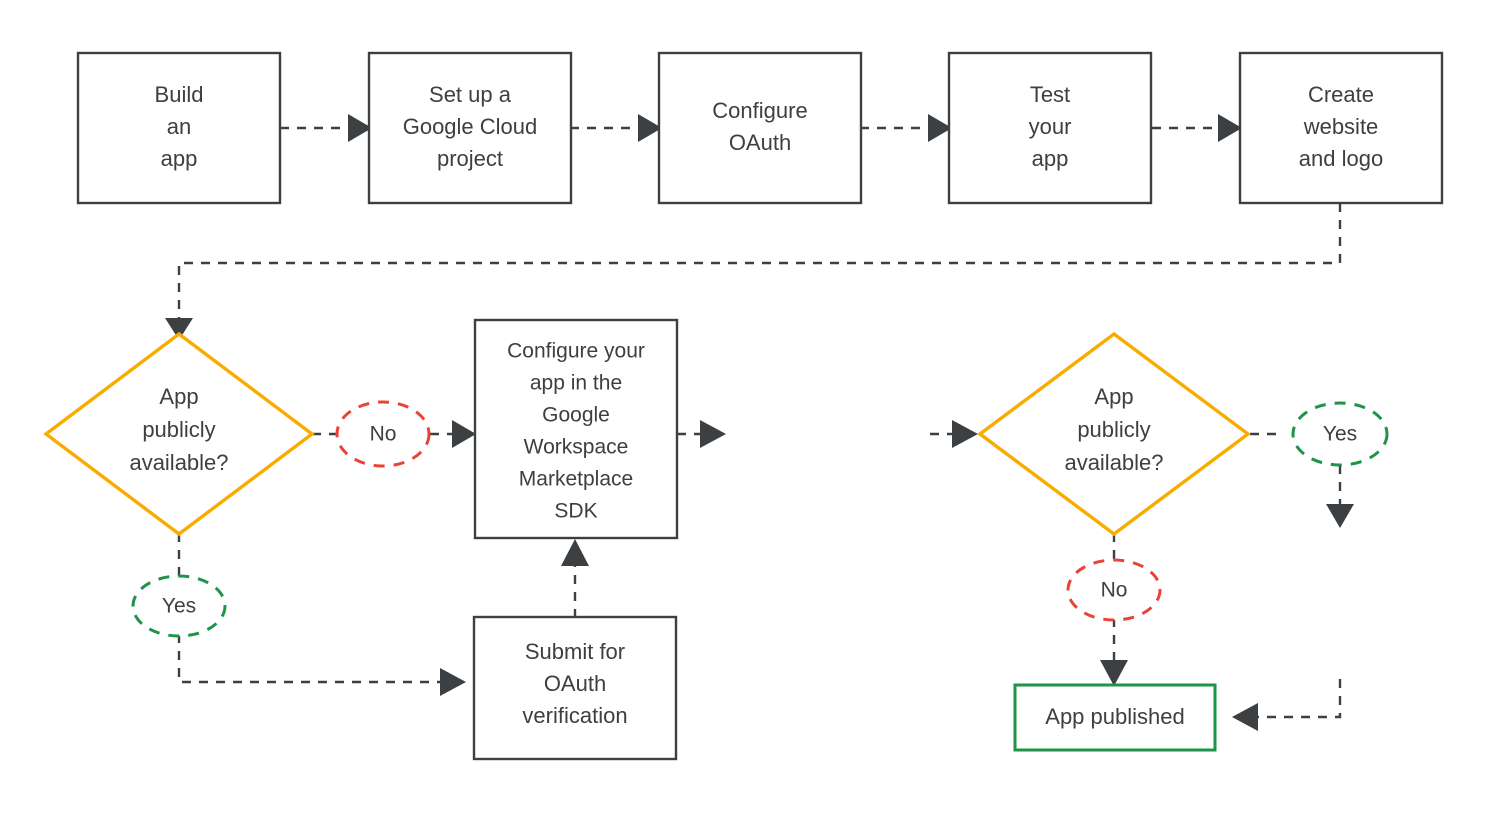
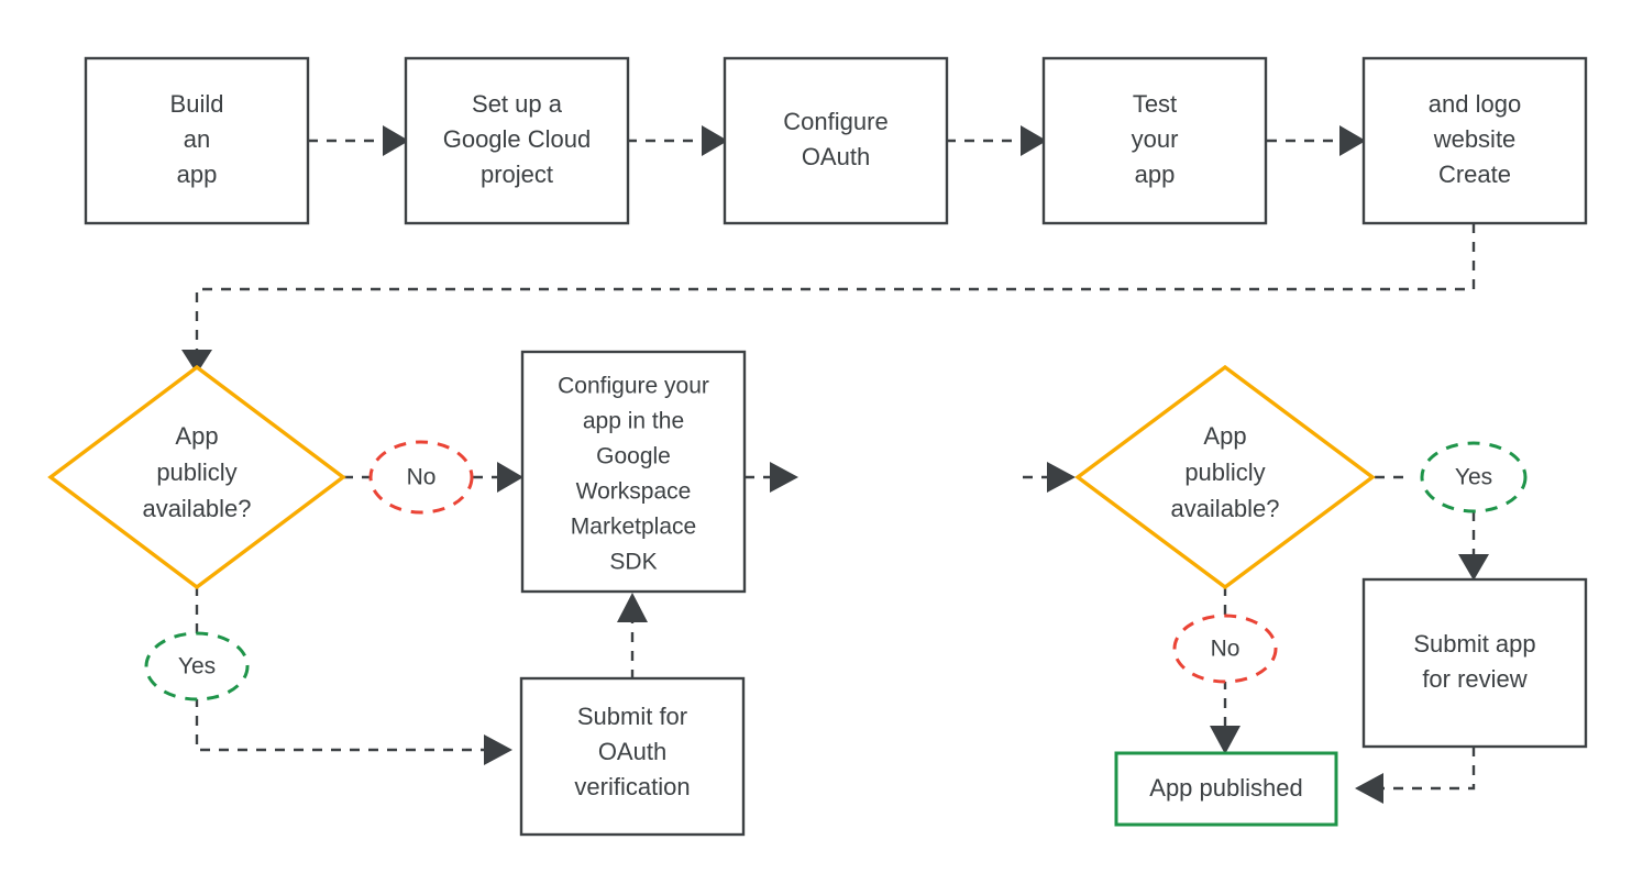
  Build
  an
  app
  Set up a
  Google Cloud
  project
  Configure
  OAuth
  Test
  your
  app
- Create
+ and logo
  website
- and logo
+ Create
  App
  publicly
  available?
  No
  Yes
  Configure your
  app in the
  Google
  Workspace
  Marketplace
  SDK
  App
  publicly
  available?
  Yes
  No
  Submit for
  OAuth
  verification
+ Submit app
+ for review
  App published
